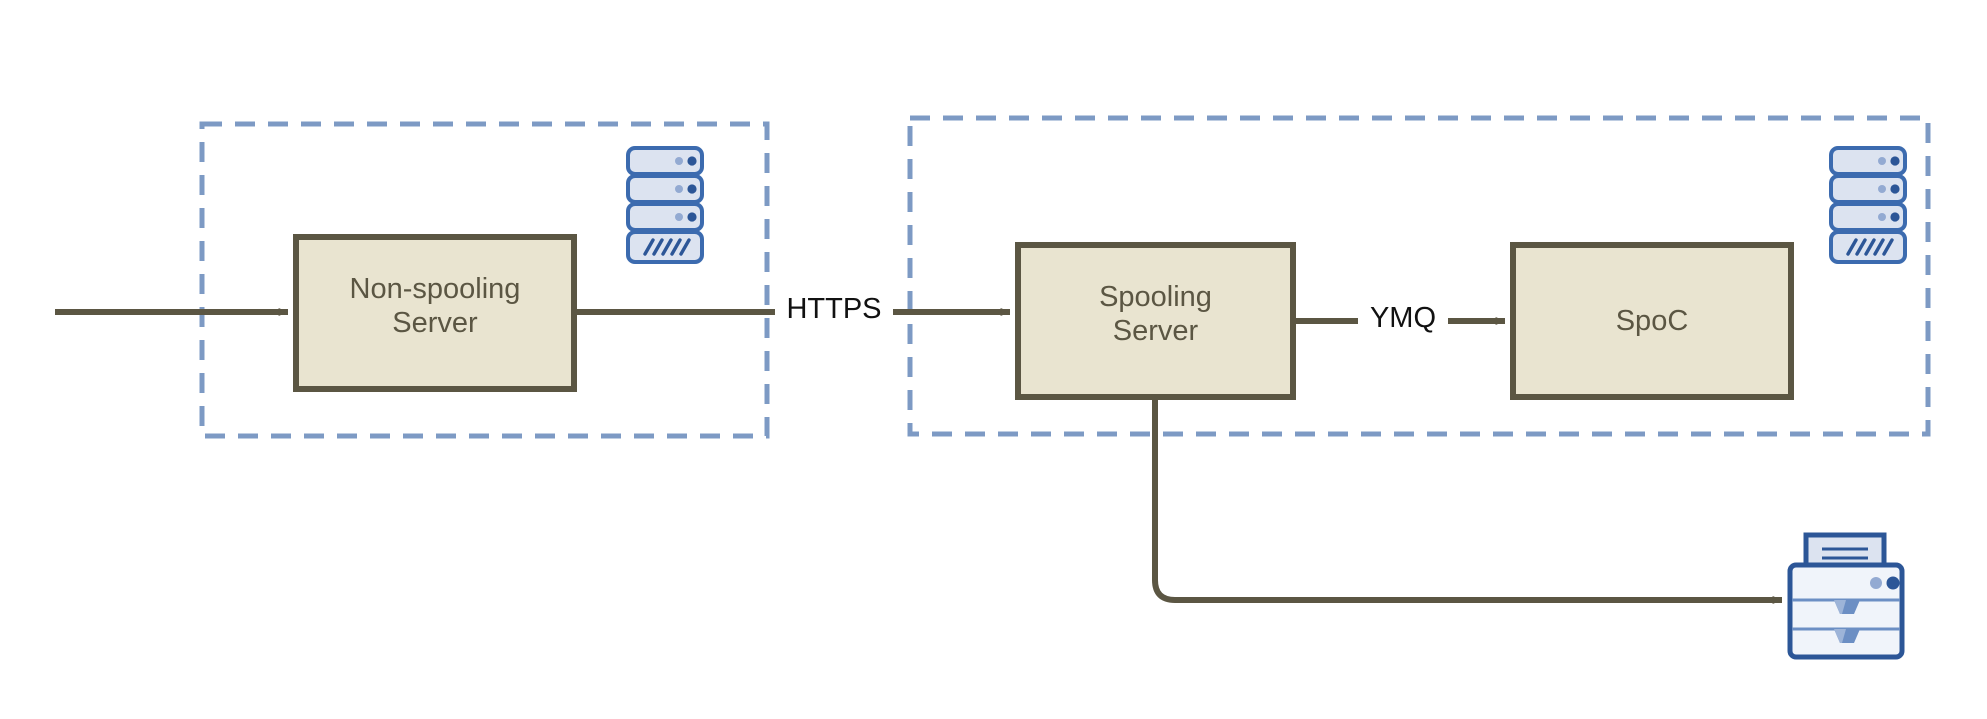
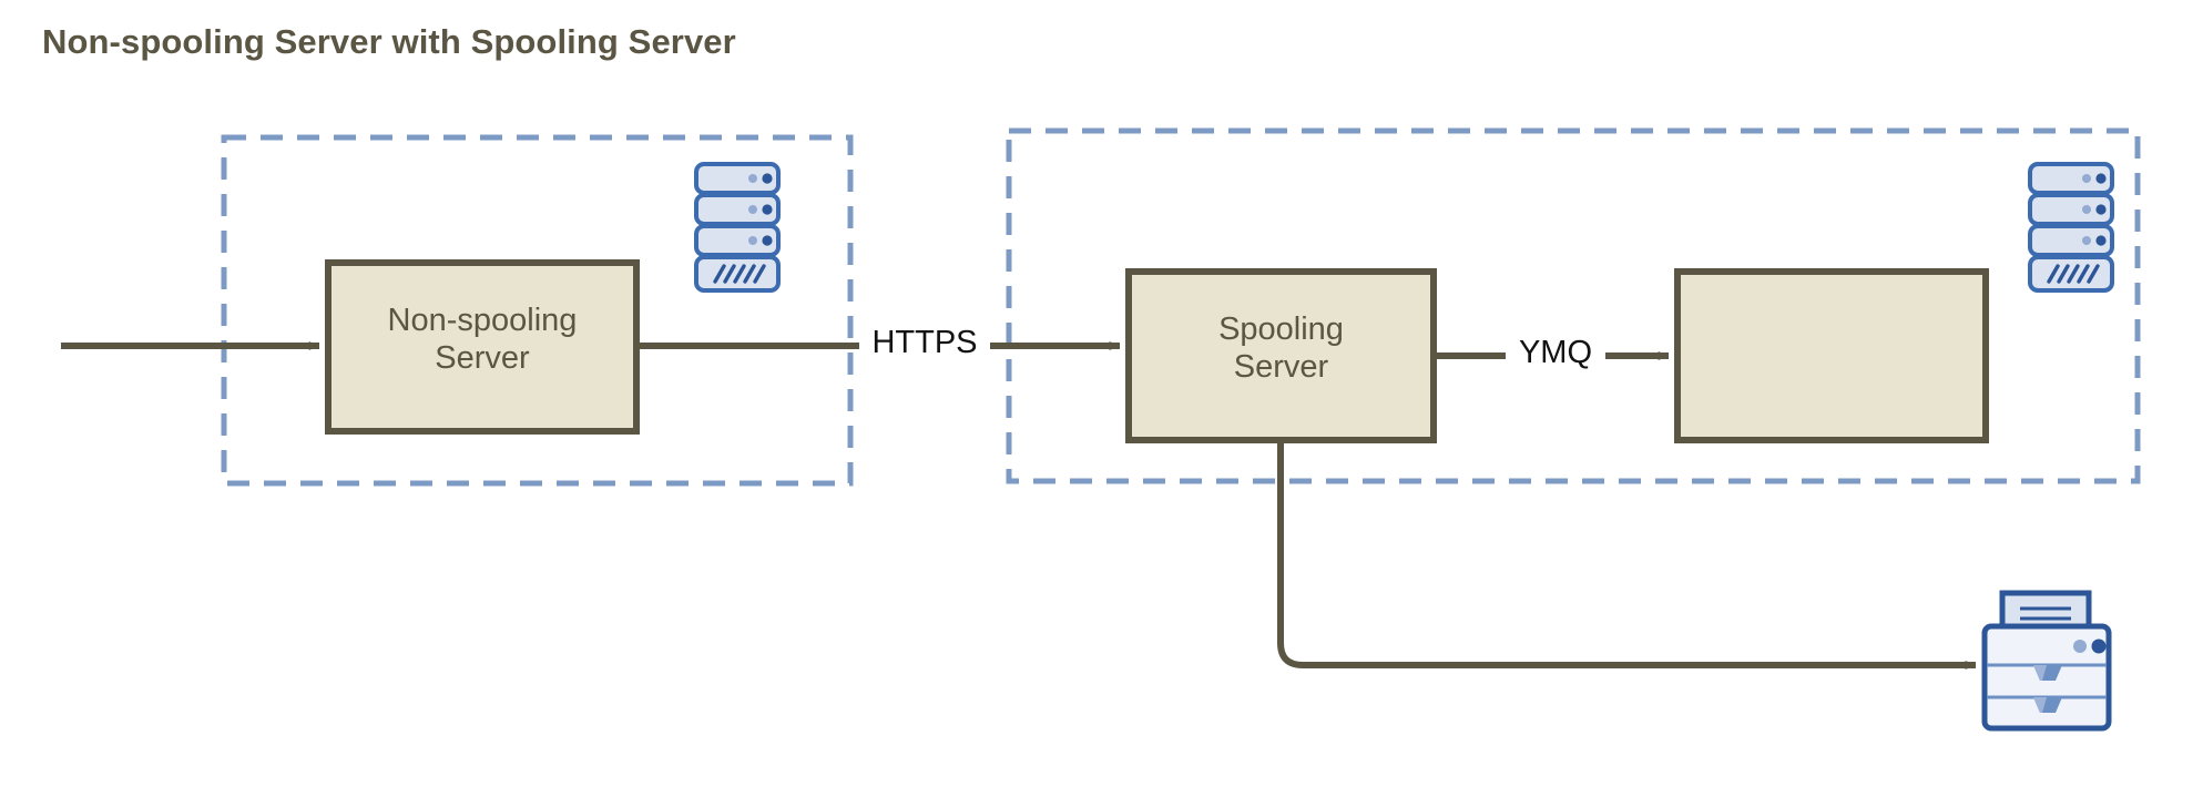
+ Non-spooling Server with Spooling Server
  Non-spooling
  Server
  Spooling
  Server
- SpoC
  HTTPS
  YMQ
